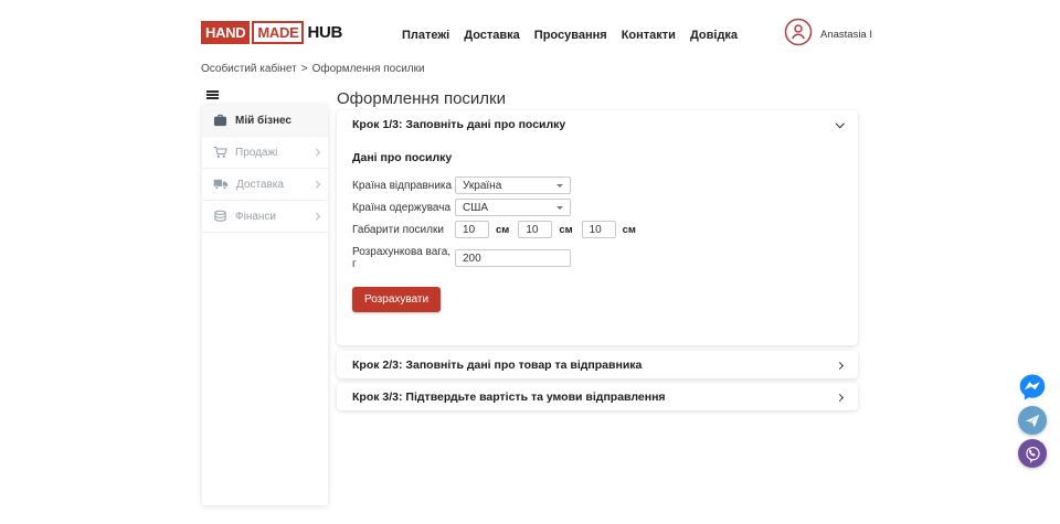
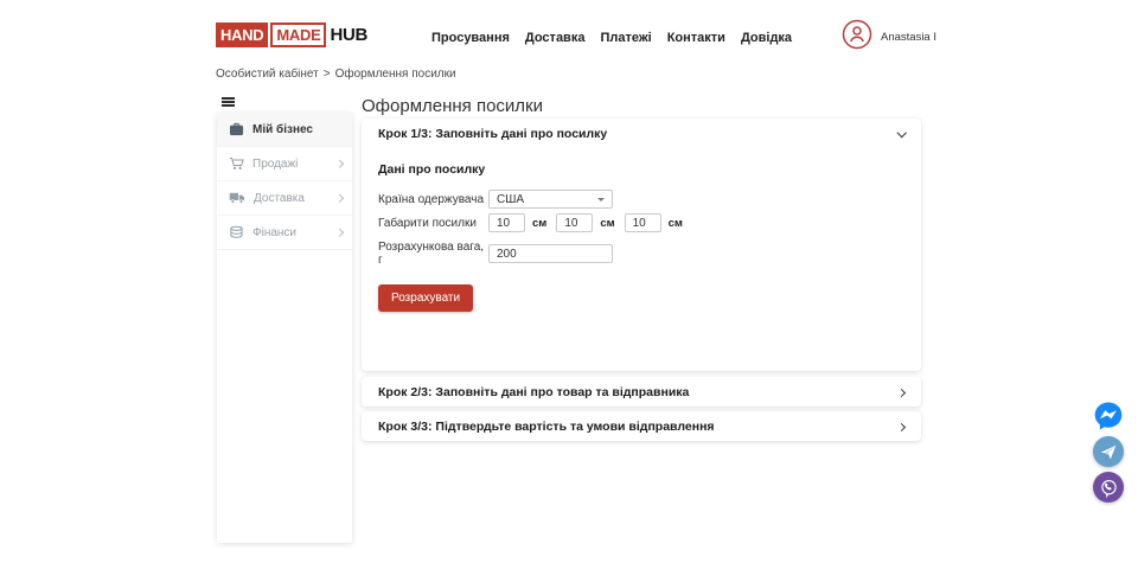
  HAND
  MADE
  HUB
- Платежі
+ Просування
  Доставка
- Просування
+ Платежі
  Контакти
  Довідка
  Anastasia I
  Особистий кабінет
  >
  Оформлення посилки
  Мій бізнес
  Продажі
  Доставка
  Фінанси
  Оформлення посилки
  Крок 1/3: Заповніть дані про посилку
  Дані про посилку
- Країна відправника
- Україна
  Країна одержувача
  США
  Габарити посилки
  10
  см
  10
  см
  10
  см
  Розрахункова вага, г
  200
  Розрахувати
  Крок 2/3: Заповніть дані про товар та відправника
  Крок 3/3: Підтвердьте вартість та умови відправлення
